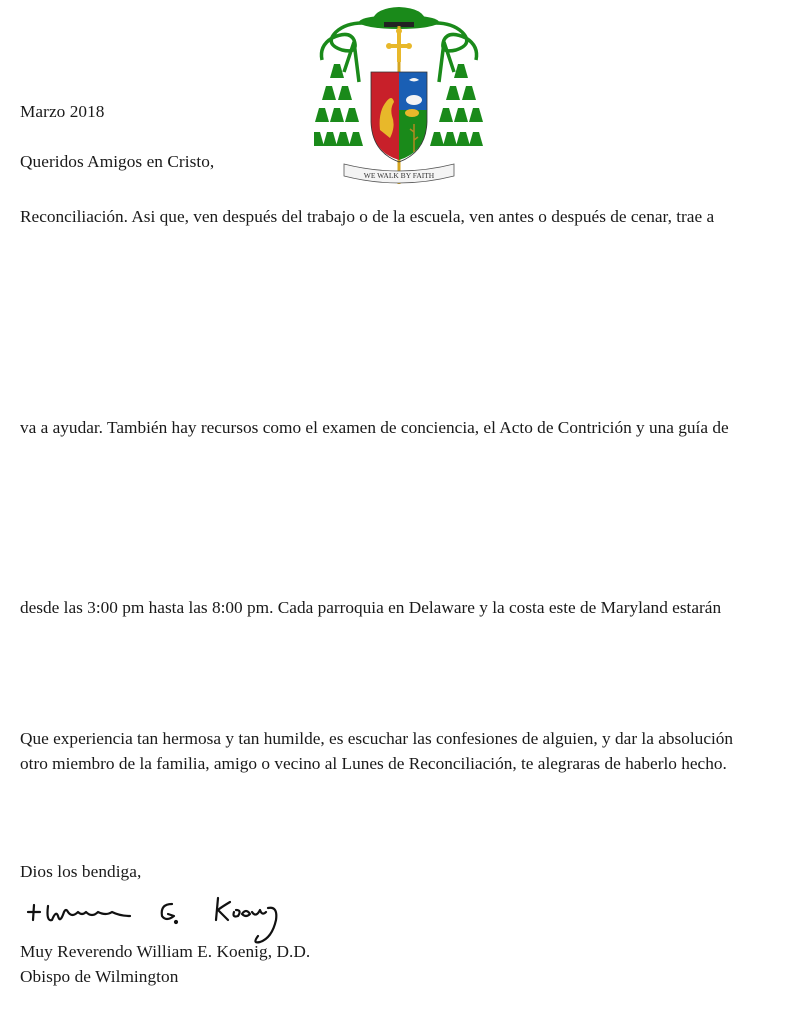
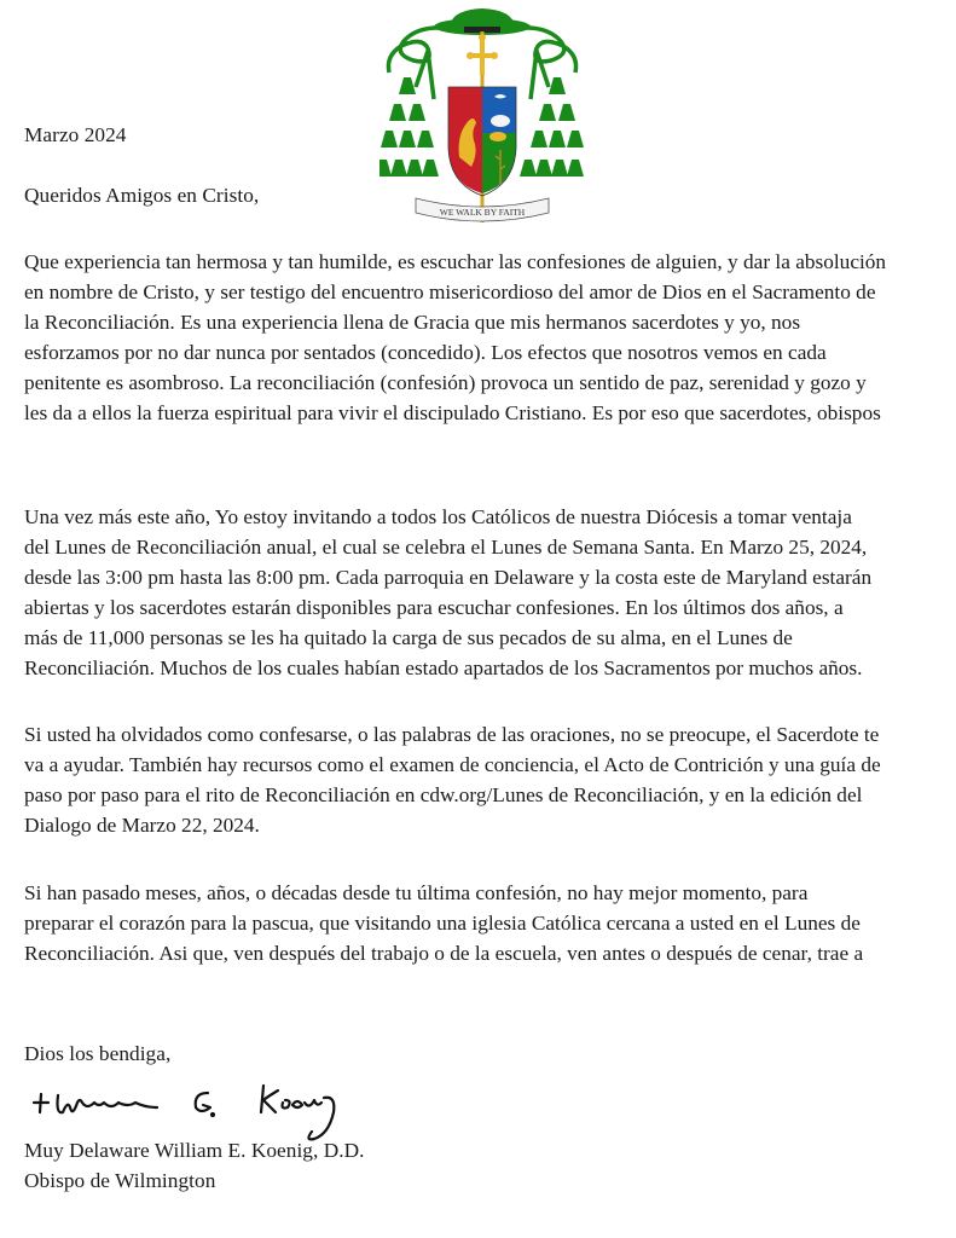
  WE WALK BY FAITH
- Marzo 2018
+ Marzo 2024
  Queridos Amigos en Cristo,
- Reconciliación. Asi que, ven después del trabajo o de la escuela, ven antes o después de cenar, trae a
+ Que experiencia tan hermosa y tan humilde, es escuchar las confesiones de alguien, y dar la absolución
+ en nombre de Cristo, y ser testigo del encuentro misericordioso del amor de Dios en el Sacramento de
+ la Reconciliación. Es una experiencia llena de Gracia que mis hermanos sacerdotes y yo, nos
+ esforzamos por no dar nunca por sentados (concedido). Los efectos que nosotros vemos en cada
+ penitente es asombroso. La reconciliación (confesión) provoca un sentido de paz, serenidad y gozo y
+ les da a ellos la fuerza espiritual para vivir el discipulado Cristiano. Es por eso que sacerdotes, obispos
+ Una vez más este año, Yo estoy invitando a todos los Católicos de nuestra Diócesis a tomar ventaja
+ del Lunes de Reconciliación anual, el cual se celebra el Lunes de Semana Santa. En Marzo 25, 2024,
- va a ayudar. También hay recursos como el examen de conciencia, el Acto de Contrición y una guía de
+ desde las 3:00 pm hasta las 8:00 pm. Cada parroquia en Delaware y la costa este de Maryland estarán
+ abiertas y los sacerdotes estarán disponibles para escuchar confesiones. En los últimos dos años, a
+ más de 11,000 personas se les ha quitado la carga de sus pecados de su alma, en el Lunes de
+ Reconciliación. Muchos de los cuales habían estado apartados de los Sacramentos por muchos años.
+ Si usted ha olvidados como confesarse, o las palabras de las oraciones, no se preocupe, el Sacerdote te
- desde las 3:00 pm hasta las 8:00 pm. Cada parroquia en Delaware y la costa este de Maryland estarán
+ va a ayudar. También hay recursos como el examen de conciencia, el Acto de Contrición y una guía de
+ paso por paso para el rito de Reconciliación en cdw.org/Lunes de Reconciliación, y en la edición del
+ Dialogo de Marzo 22, 2024.
+ Si han pasado meses, años, o décadas desde tu última confesión, no hay mejor momento, para
+ preparar el corazón para la pascua, que visitando una iglesia Católica cercana a usted en el Lunes de
- Que experiencia tan hermosa y tan humilde, es escuchar las confesiones de alguien, y dar la absolución
+ Reconciliación. Asi que, ven después del trabajo o de la escuela, ven antes o después de cenar, trae a
- otro miembro de la familia, amigo o vecino al Lunes de Reconciliación, te alegraras de haberlo hecho.
  Dios los bendiga,
- Muy Reverendo William E. Koenig, D.D.
+ Muy Delaware William E. Koenig, D.D.
  Obispo de Wilmington
